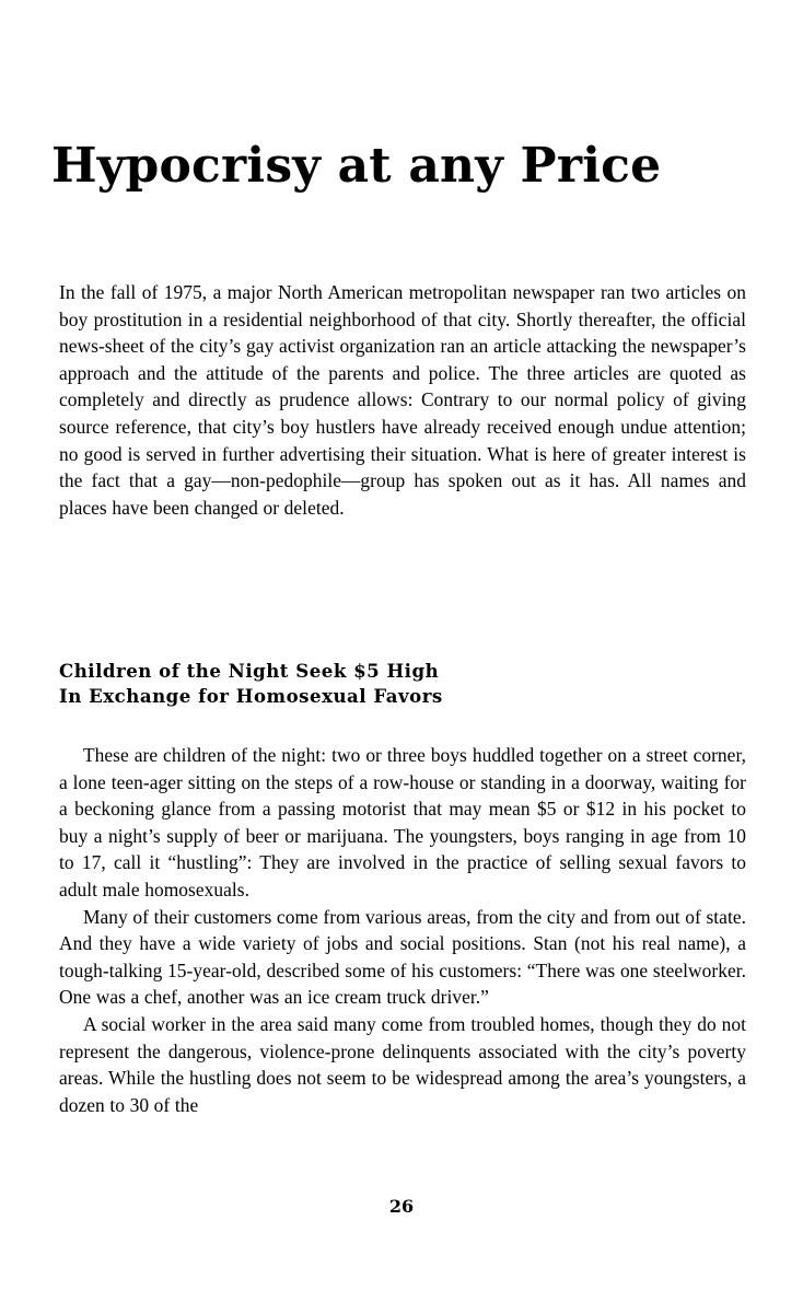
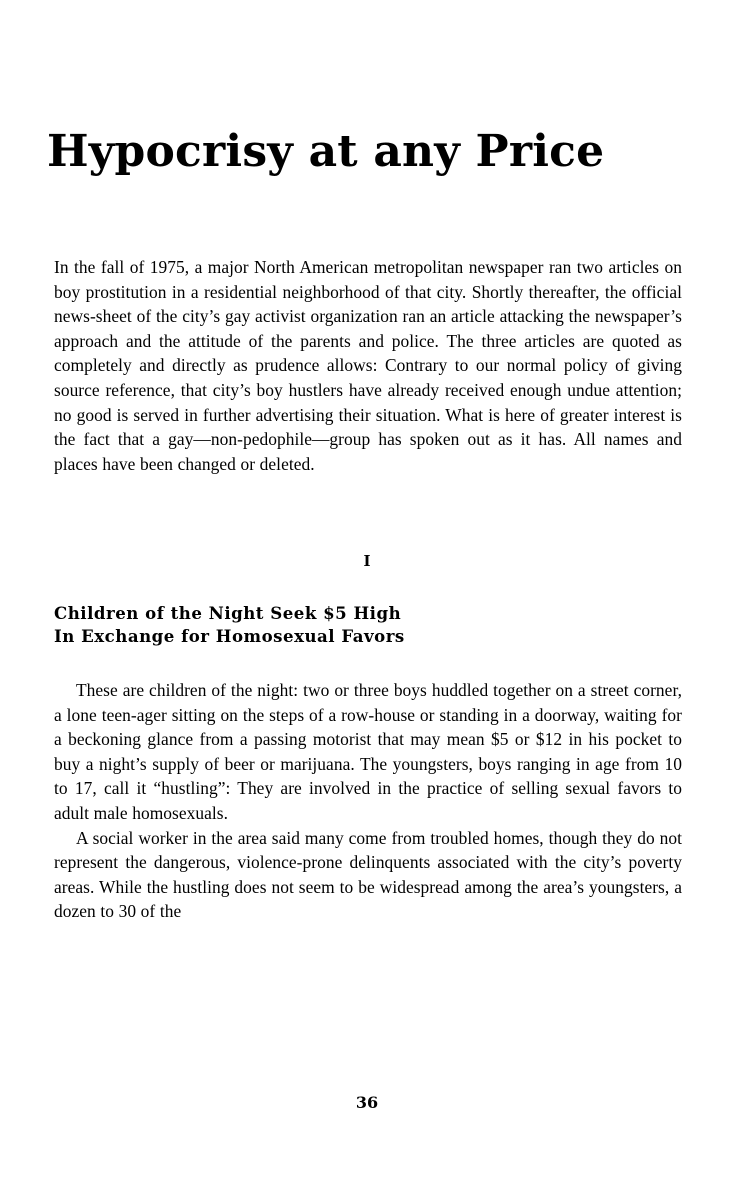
  Hypocrisy at any Price
  In the fall of 1975, a major North American metropolitan newspaper ran two articles on boy prostitution in a residential neighborhood of that city. Shortly thereafter, the official news-sheet of the city’s gay activist organization ran an article attacking the newspaper’s approach and the attitude of the parents and police. The three articles are quoted as completely and directly as prudence allows: Contrary to our normal policy of giving source reference, that city’s boy hustlers have already received enough undue attention; no good is served in further advertising their situation. What is here of greater interest is the fact that a gay—non-pedophile—group has spoken out as it has. All names and places have been changed or deleted.
+ I
  Children of the Night Seek $5 High
  In Exchange for Homosexual Favors
  These are children of the night: two or three boys huddled together on a street corner, a lone teen-ager sitting on the steps of a row-house or standing in a doorway, waiting for a beckoning glance from a passing motorist that may mean $5 or $12 in his pocket to buy a night’s supply of beer or marijuana. The youngsters, boys ranging in age from 10 to 17, call it “hustling”: They are involved in the practice of selling sexual favors to adult male homosexuals.
- Many of their customers come from various areas, from the city and from out of state. And they have a wide variety of jobs and social positions. Stan (not his real name), a tough-talking 15-year-old, described some of his customers: “There was one steelworker. One was a chef, another was an ice cream truck driver.”
  A social worker in the area said many come from troubled homes, though they do not represent the dangerous, violence-prone delinquents associated with the city’s poverty areas. While the hustling does not seem to be widespread among the area’s youngsters, a dozen to 30 of the
- 26
+ 36
